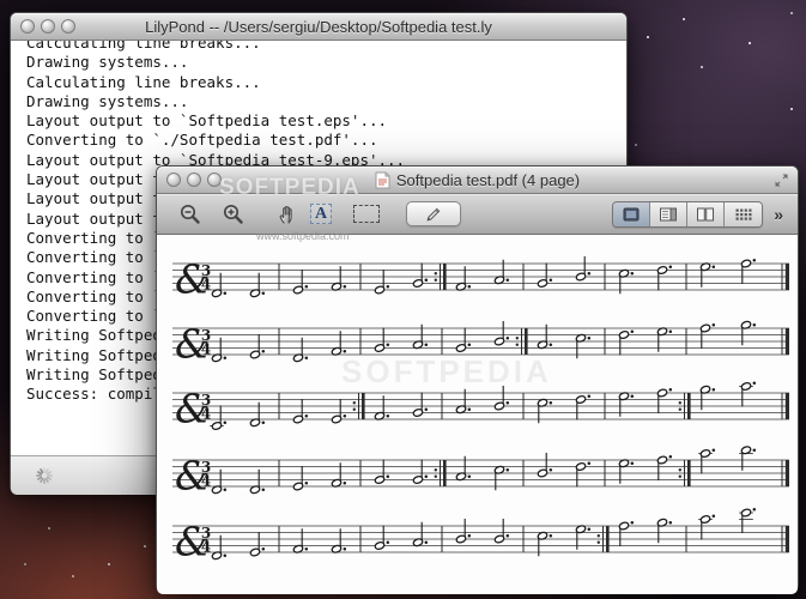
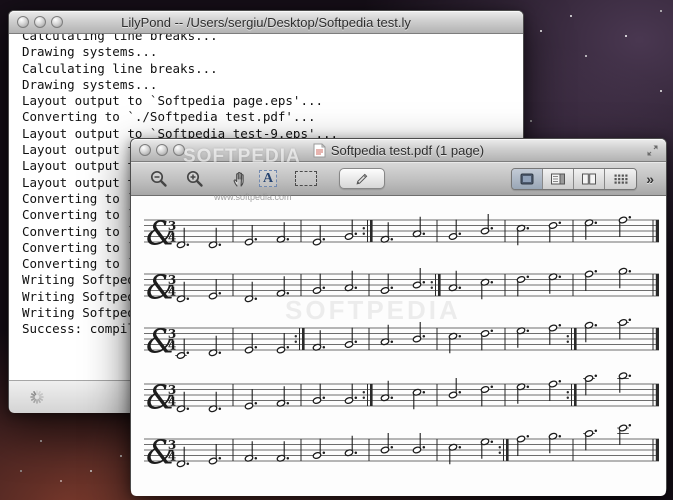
  LilyPond -- /Users/sergiu/Desktop/Softpedia test.ly
  Calculating line breaks...
  Drawing systems...
  Calculating line breaks...
  Drawing systems...
- Layout output to `Softpedia test.eps'...
+ Layout output to `Softpedia page.eps'...
  Converting to `./Softpedia test.pdf'...
  Layout output to `Softpedia test-9.eps'...
  Layout output
  Layout output
  Layout output
  Converting to
  Converting to
  Converting to
  Converting to
  Converting to
  Writing Softpe
  Writing Softpe
  Writing Softpe
  Success: compi
- Softpedia test.pdf (4 page)
+ Softpedia test.pdf (1 page)
  A
  »
  &
  3
  4
  &
  3
  4
  &
  3
  4
  &
  3
  4
  &
  3
  4
  SOFTPEDIA
  www.softpedia.com
  SOFTPEDIA
